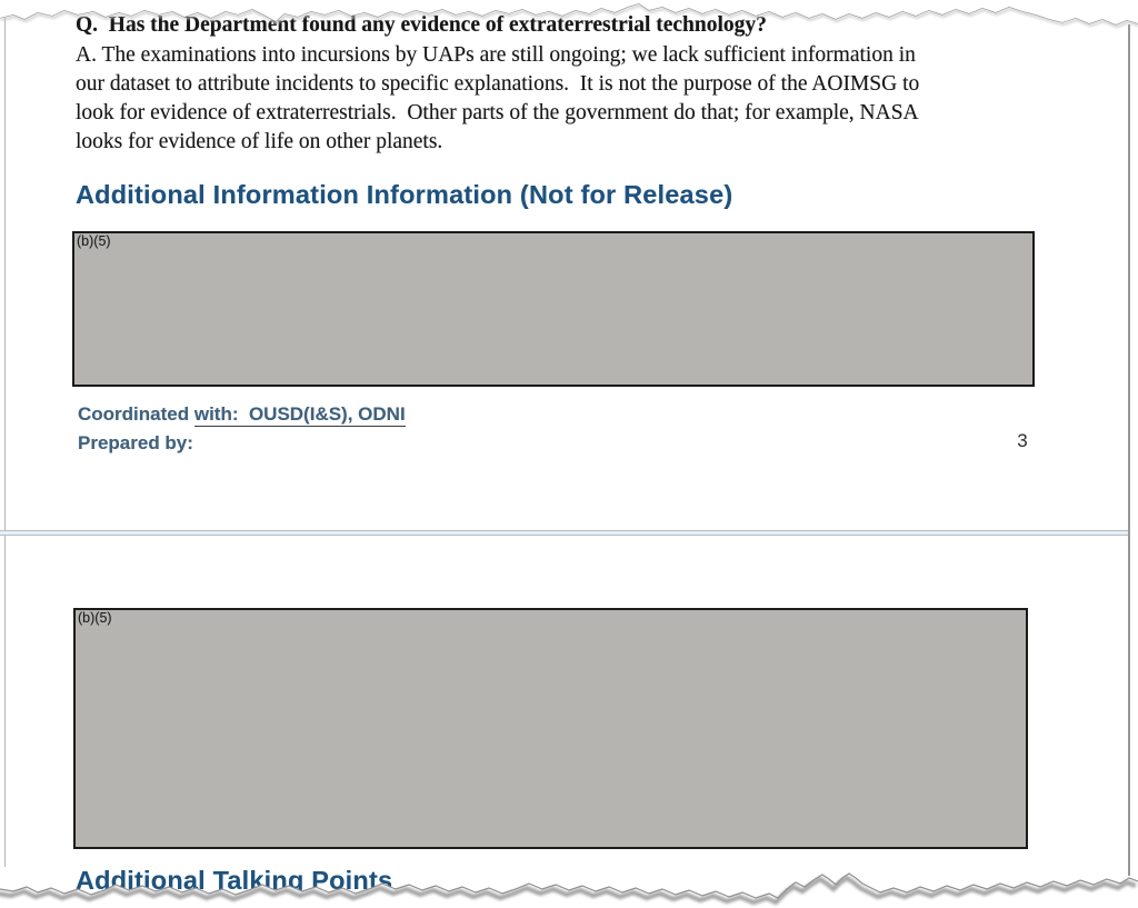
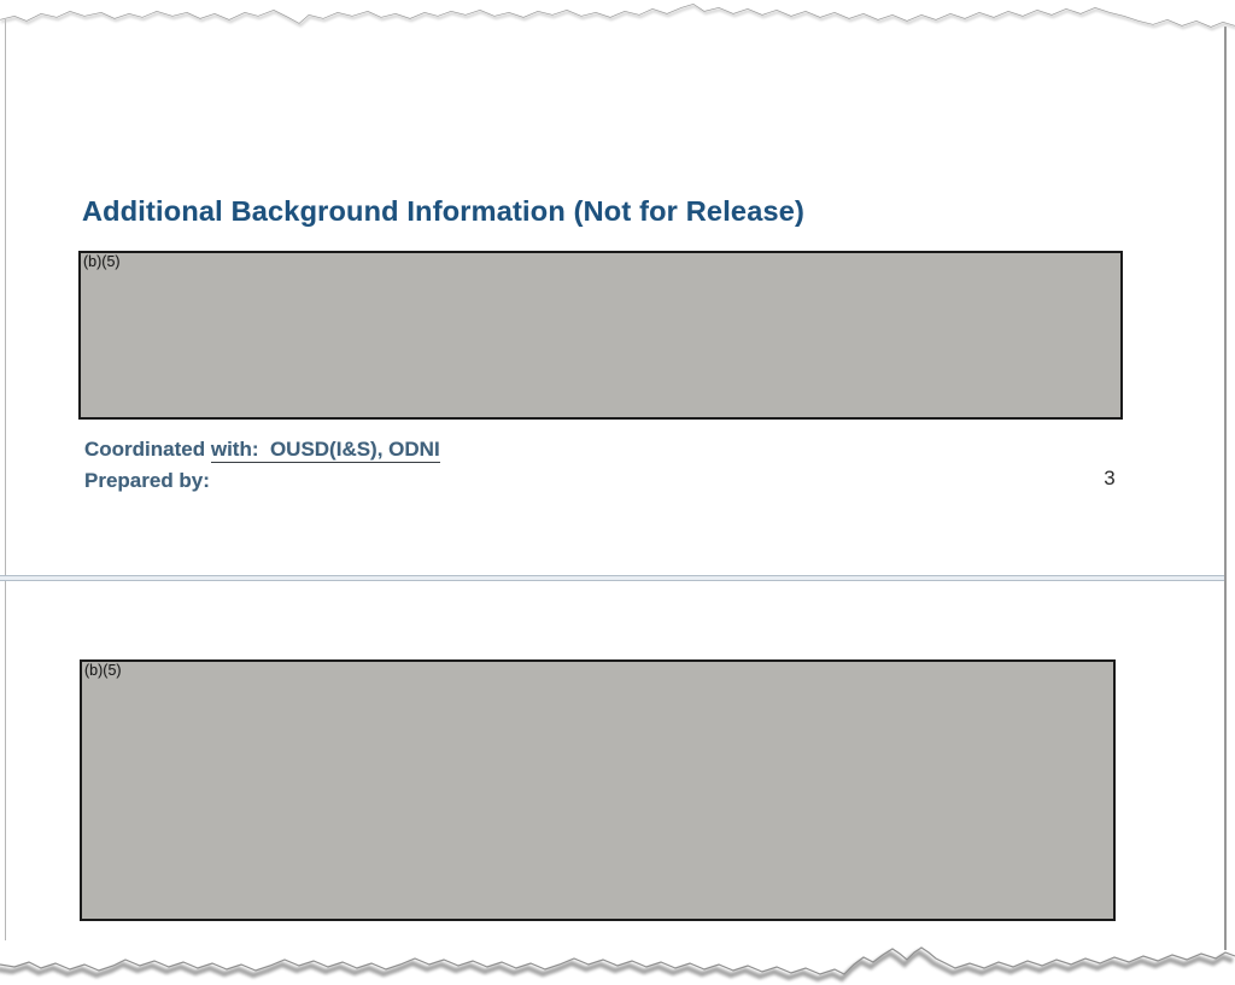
- Q. Has the Department found any evidence of extraterrestrial technology?
- A. The examinations into incursions by UAPs are still ongoing; we lack sufficient information in
- our dataset to attribute incidents to specific explanations. It is not the purpose of the AOIMSG to
- look for evidence of extraterrestrials. Other parts of the government do that; for example, NASA
- looks for evidence of life on other planets.
- Additional Information Information (Not for Release)
+ Additional Background Information (Not for Release)
  (b)(5)
  Coordinated with: OUSD(I&S), ODNI
  Prepared by:
  3
  (b)(5)
- Additional Talking Points
